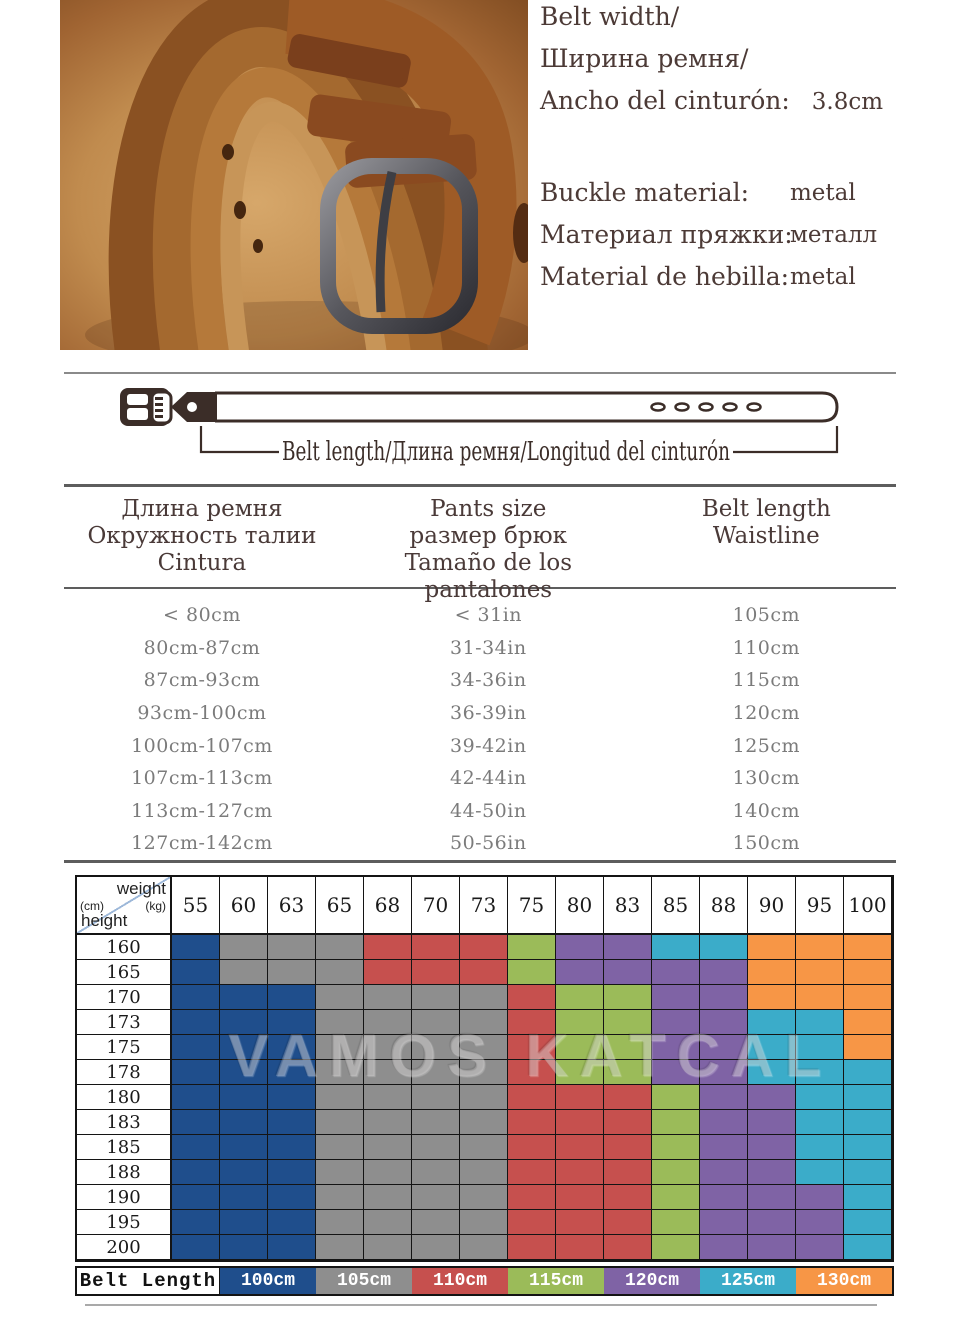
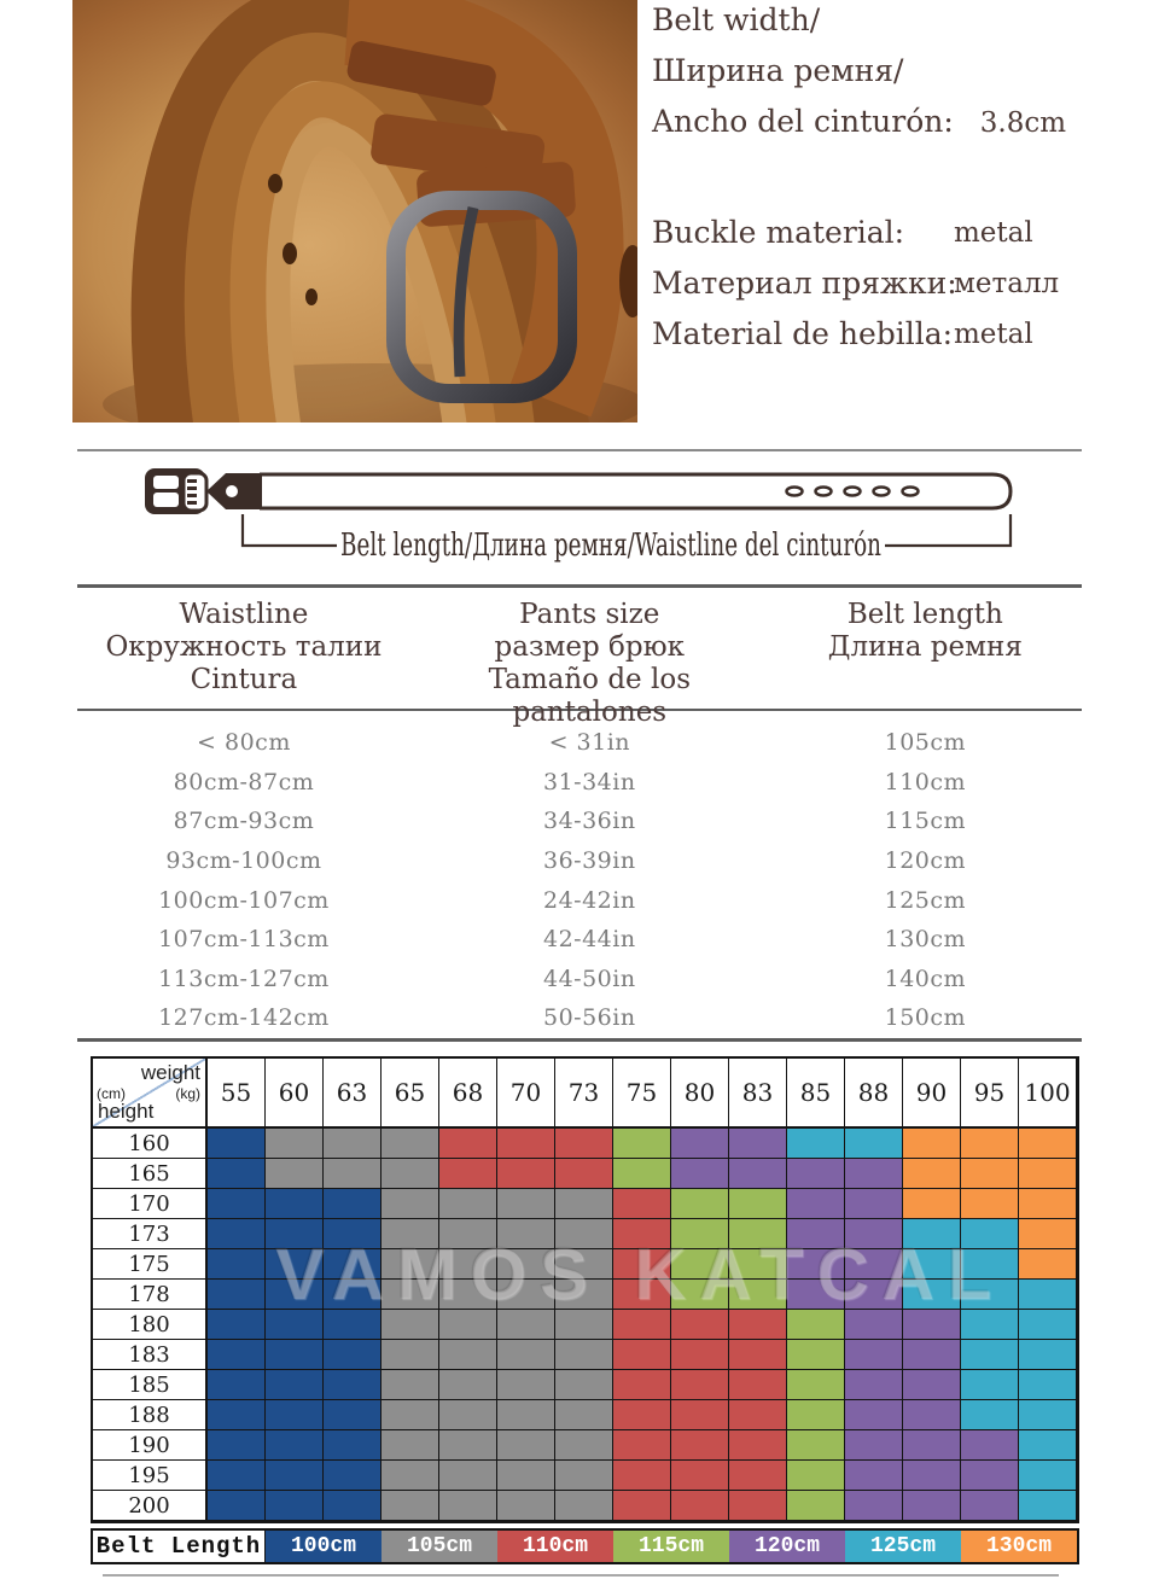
  Belt width/
  Ширина ремня/
  Ancho del cinturón: 3.8cm
  Buckle material:
  metal
  Материал пряжки:
  металл
  Material de hebilla:
  metal
- Belt length/Длина ремня/Longitud del cinturón
+ Belt length/Длина ремня/Waistline del cinturón
- Длина ремня
+ Waistline
  Окружность талии
  Cintura
  Pants size
  размер брюк
  Tamaño de los pantalones
  Belt length
- Waistline
+ Длина ремня
  < 80cm
  < 31in
  105cm
  80cm-87cm
  31-34in
  110cm
  87cm-93cm
  34-36in
  115cm
  93cm-100cm
  36-39in
  120cm
  100cm-107cm
- 39-42in
+ 24-42in
  125cm
  107cm-113cm
  42-44in
  130cm
  113cm-127cm
  44-50in
  140cm
  127cm-142cm
  50-56in
  150cm
  weight
  (kg)
  (cm)
  height
  55
  60
  63
  65
  68
  70
  73
  75
  80
  83
  85
  88
  90
  95
  100
  160
  165
  170
  173
  175
  178
  180
  183
  185
  188
  190
  195
  200
  VAMOS KATCAL
  Belt Length
  100cm
  105cm
  110cm
  115cm
  120cm
  125cm
  130cm
